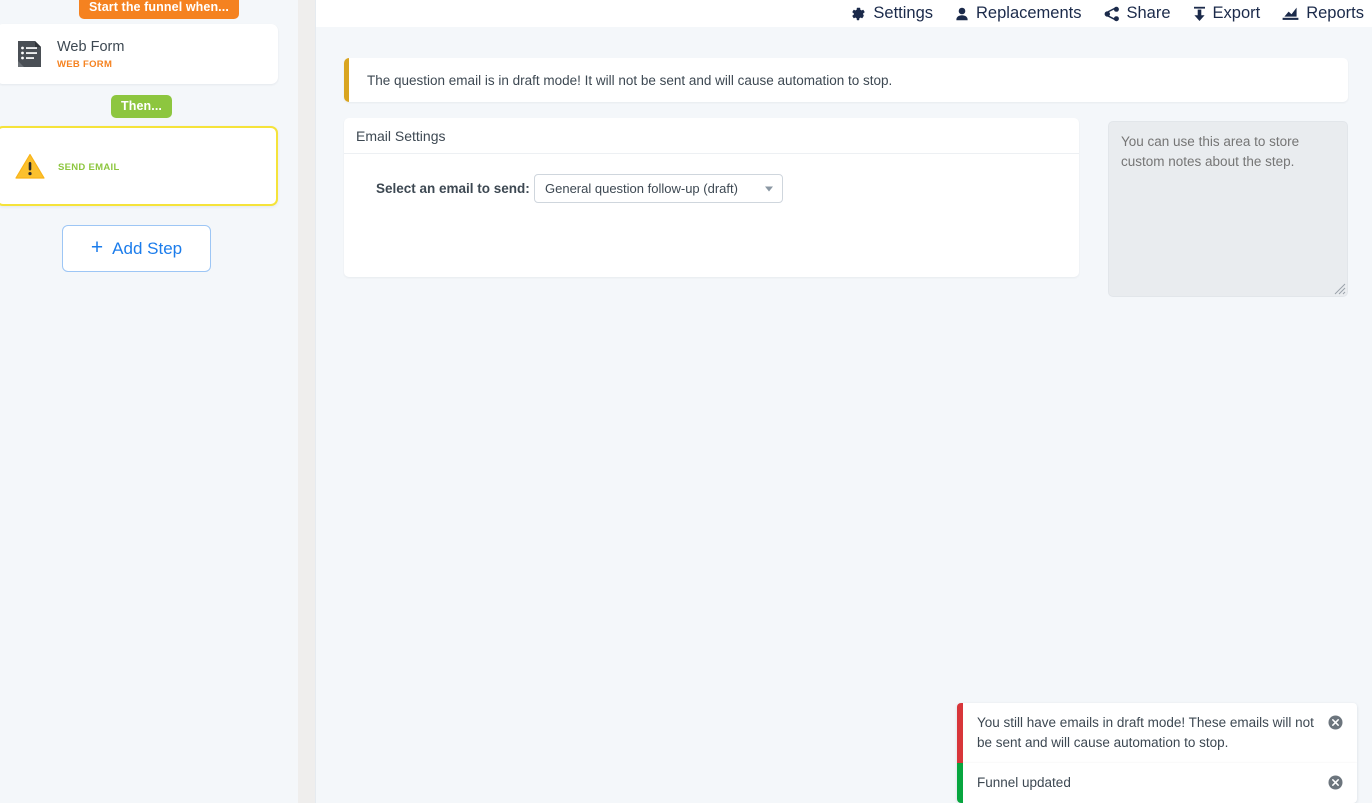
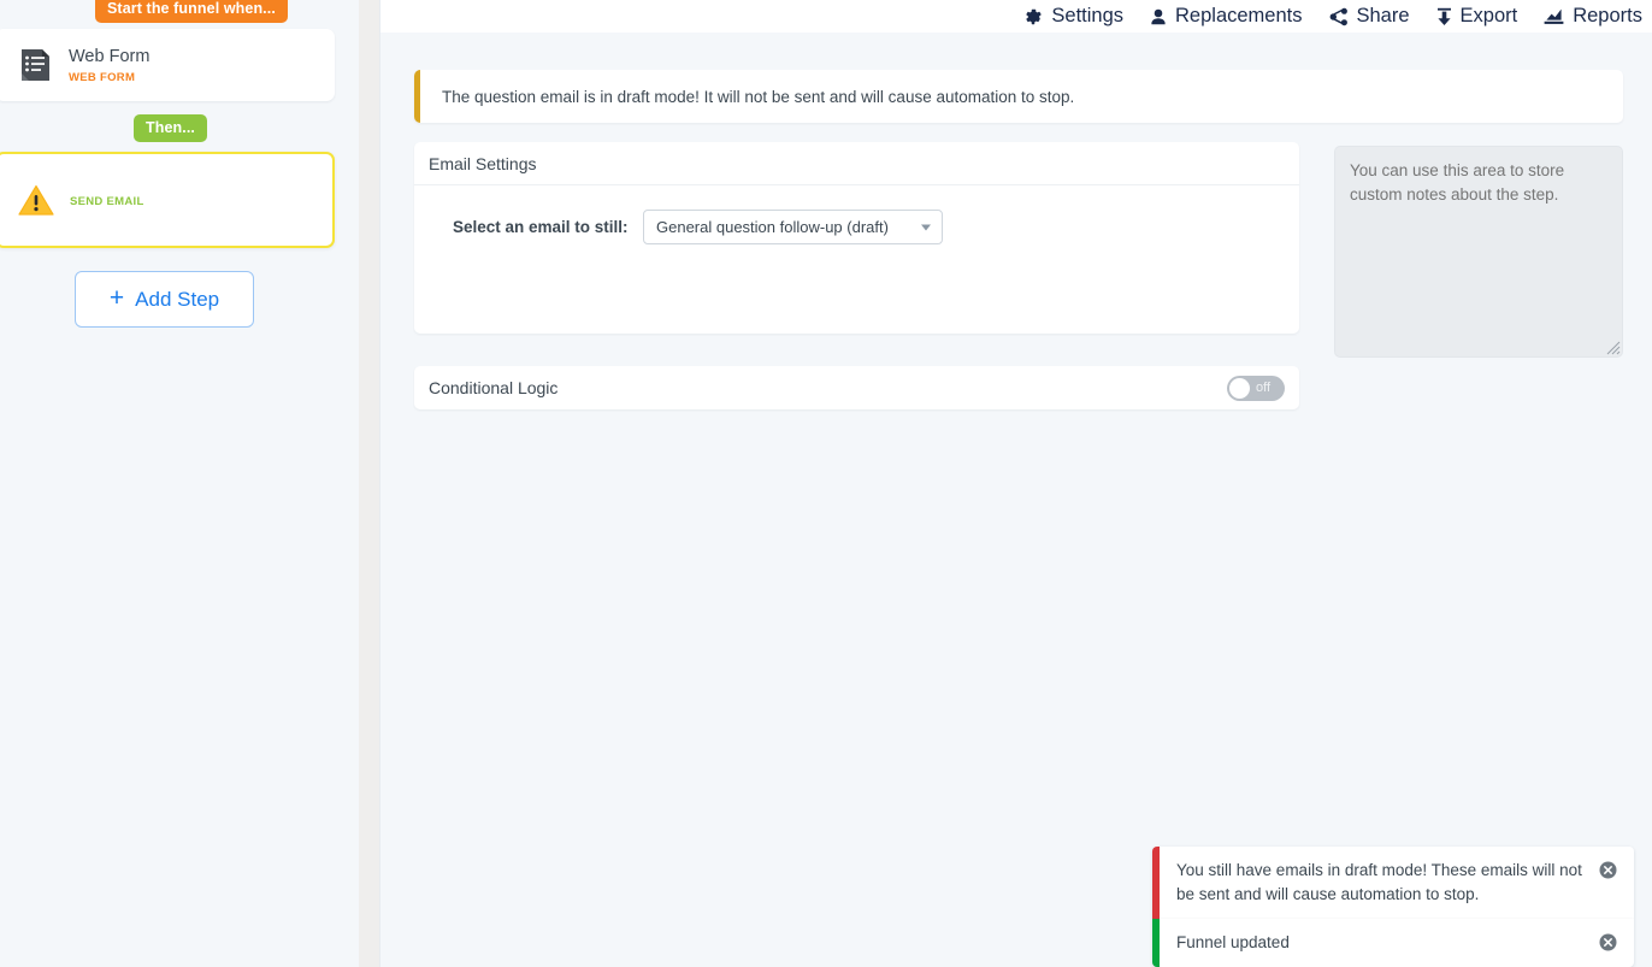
  Start the funnel when...
  Web Form
  WEB FORM
  Then...
  SEND EMAIL
  +
  Add Step
  Settings
  Replacements
  Share
  Export
  Reports
  The question email is in draft mode! It will not be sent and will cause automation to stop.
  Email Settings
- Select an email to send:
+ Select an email to still:
  General question follow-up (draft)
+ Conditional Logic
+ off
  You still have emails in draft mode! These emails will not be sent and will cause automation to stop.
  Funnel updated
